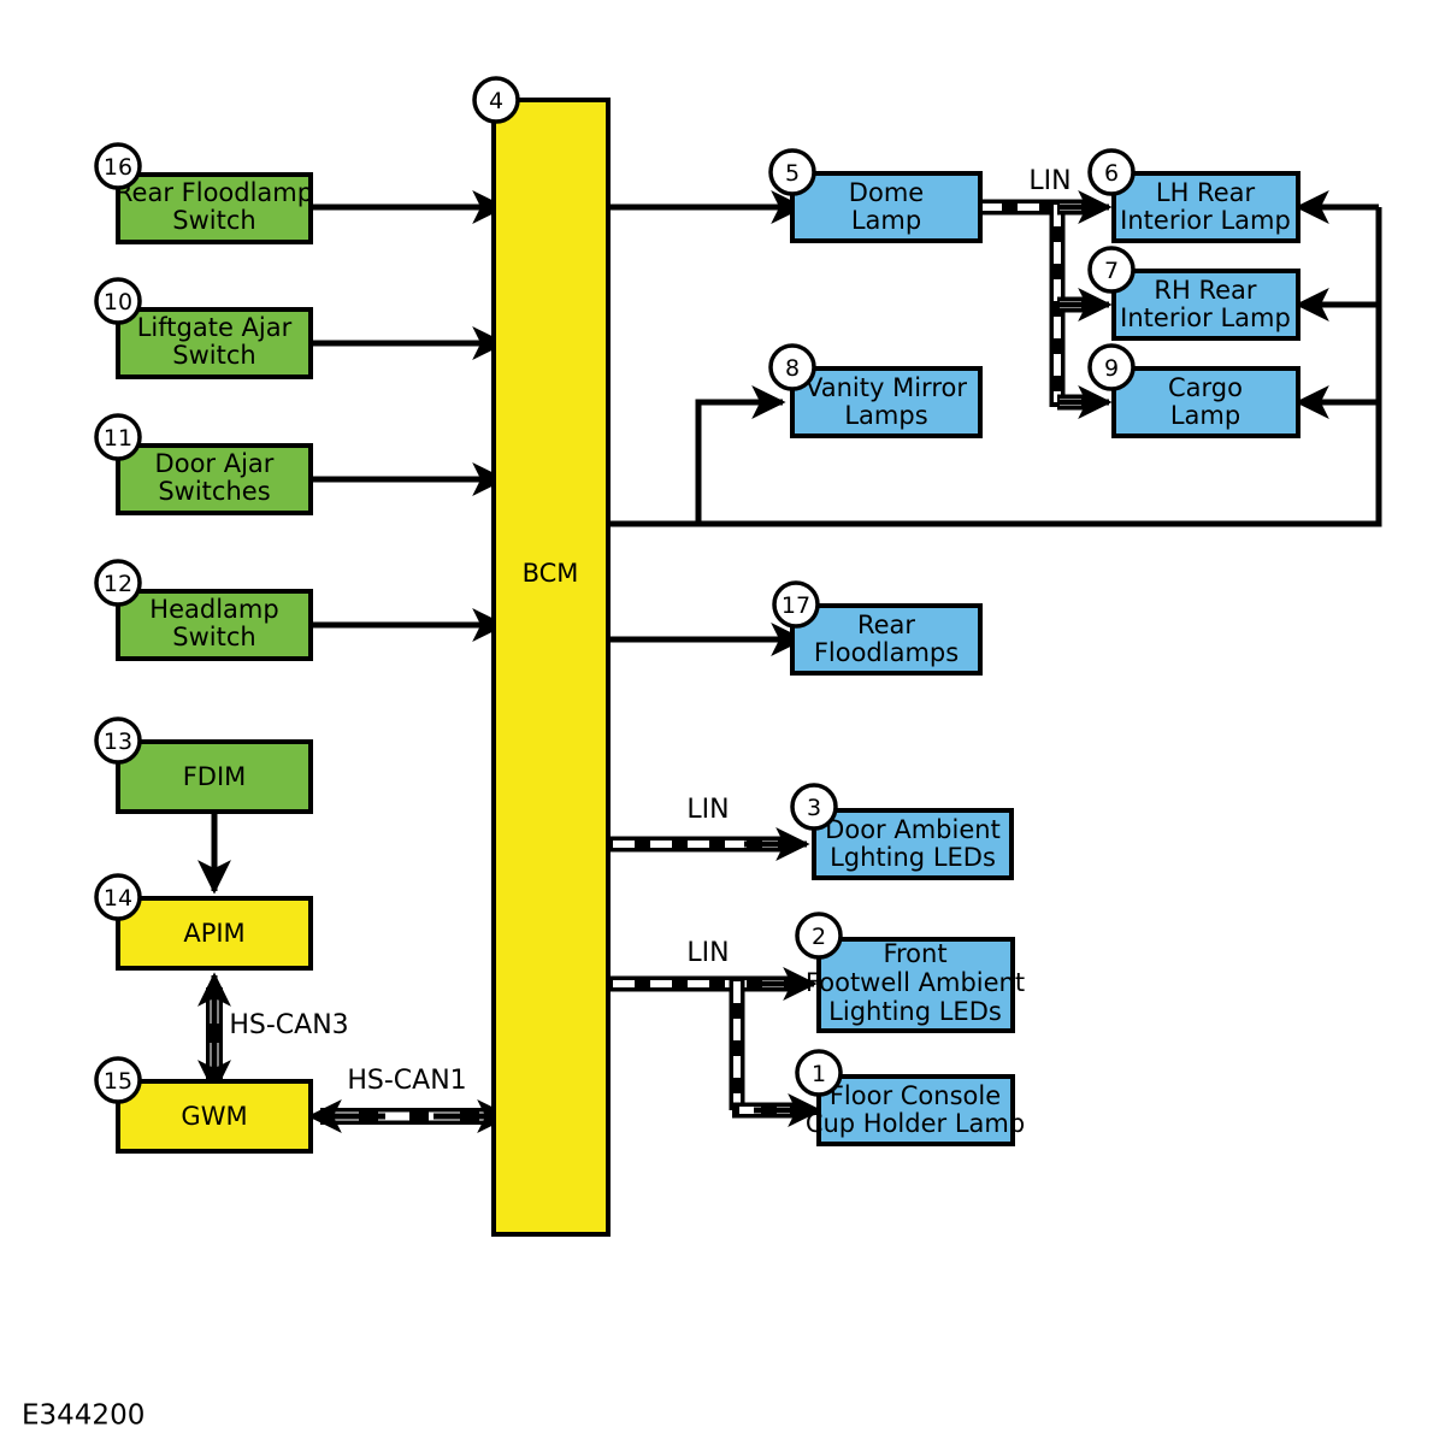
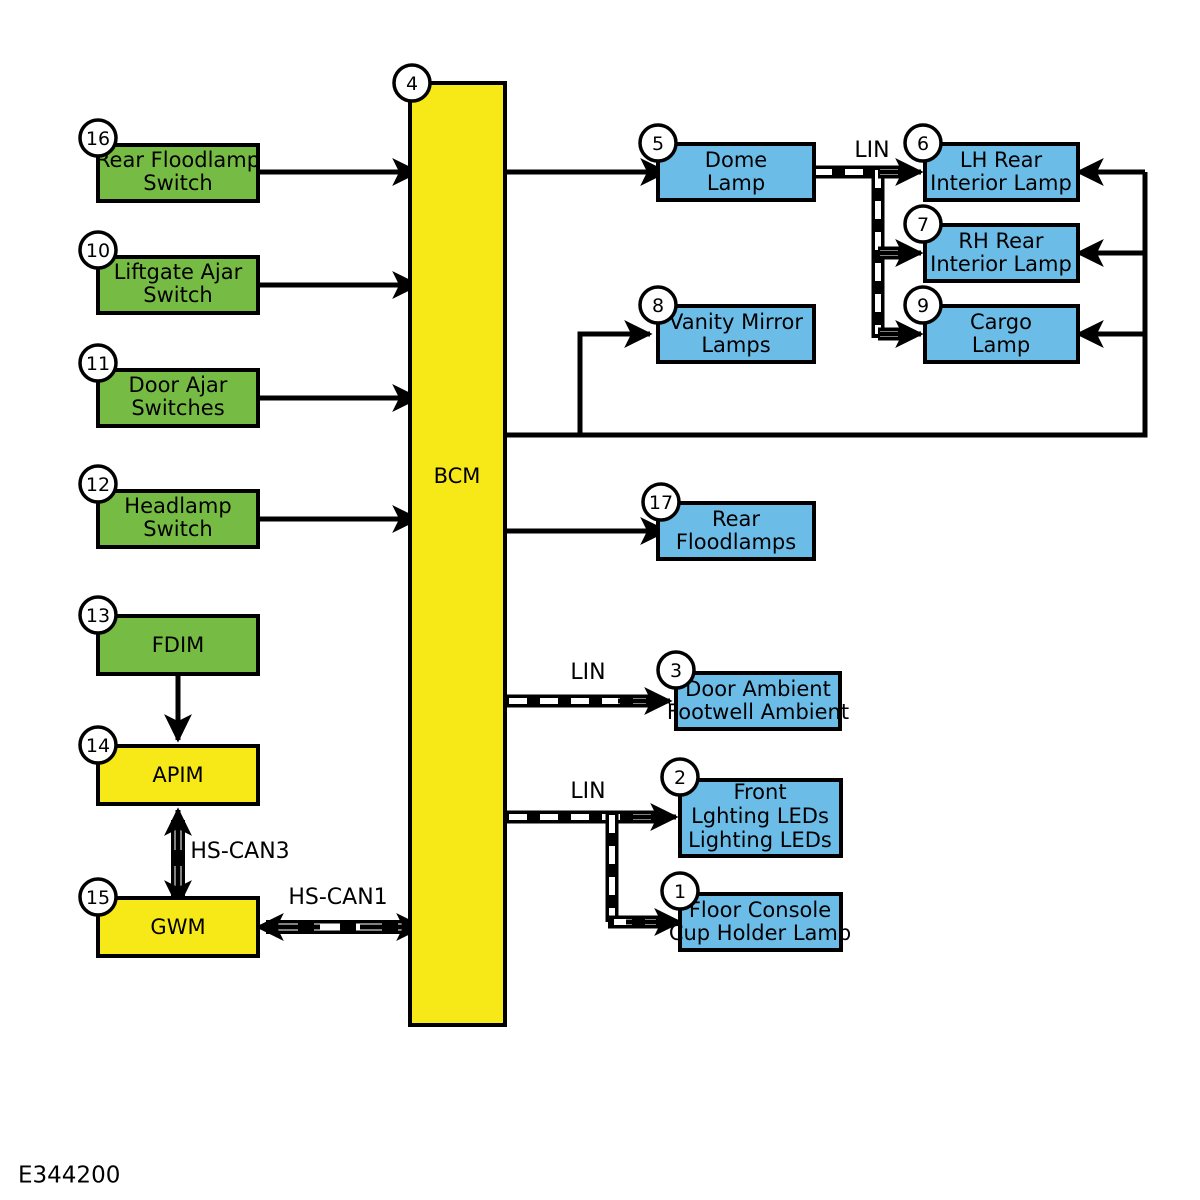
  Rear Floodlamp
  Switch
  16
  Liftgate Ajar
  Switch
  10
  Door Ajar
  Switches
  11
  Headlamp
  Switch
  12
  FDIM
  13
  APIM
  14
  GWM
  15
  BCM
  4
  Dome
  Lamp
  5
  LH Rear
  Interior Lamp
  6
  RH Rear
  Interior Lamp
  7
  Vanity Mirror
  Lamps
  8
  Cargo
  Lamp
  9
  Rear
  Floodlamps
  17
  Door Ambient
- Lghting LEDs
+ Footwell Ambient
  3
  Front
- Footwell Ambient
+ Lghting LEDs
  Lighting LEDs
  2
  Floor Console
  Cup Holder Lamp
  1
  LIN
  LIN
  LIN
  HS-CAN3
  HS-CAN1
  E344200
